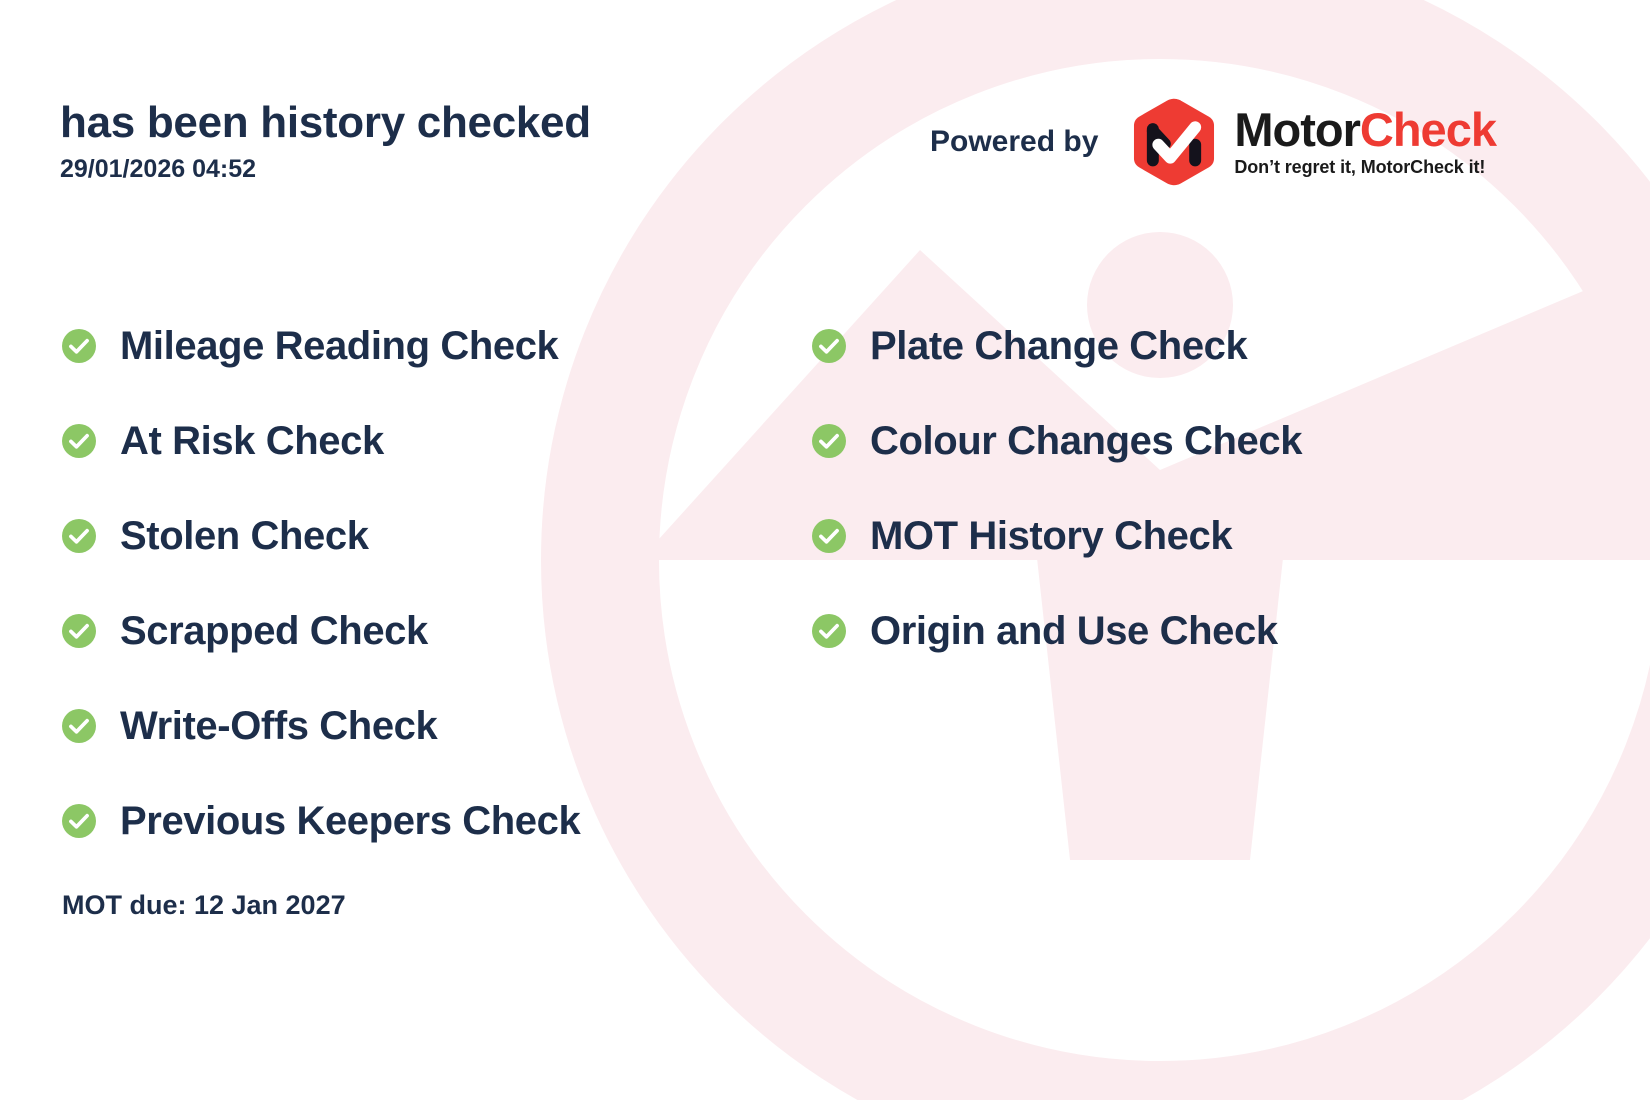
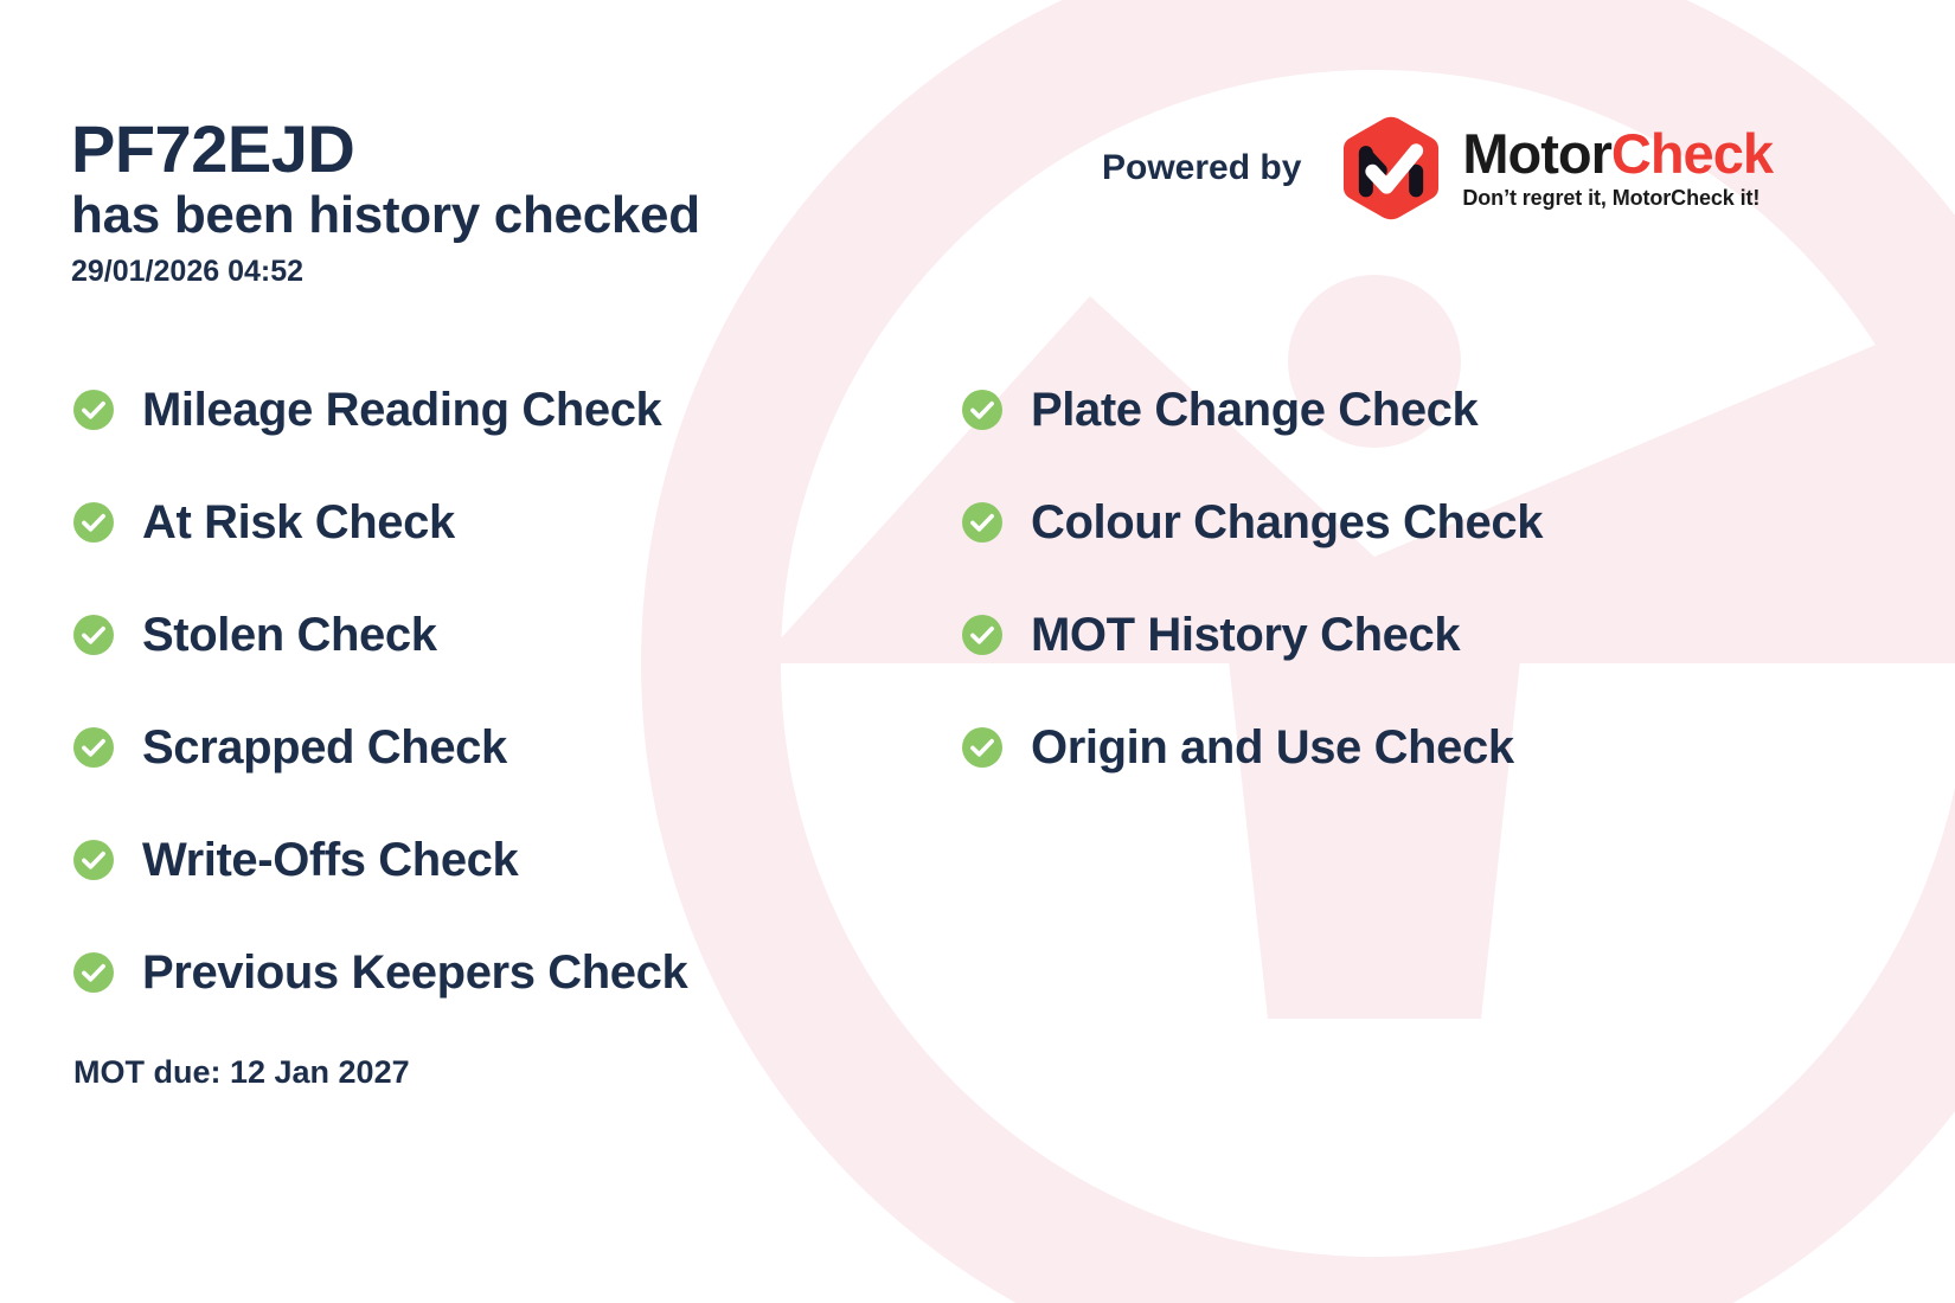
+ PF72EJD
  has been history checked
  29/01/2026 04:52
  Powered by
  MotorCheck
  Don’t regret it, MotorCheck it!
  Mileage Reading Check
  At Risk Check
  Stolen Check
  Scrapped Check
  Write-Offs Check
  Previous Keepers Check
  Plate Change Check
  Colour Changes Check
  MOT History Check
  Origin and Use Check
  MOT due: 12 Jan 2027
